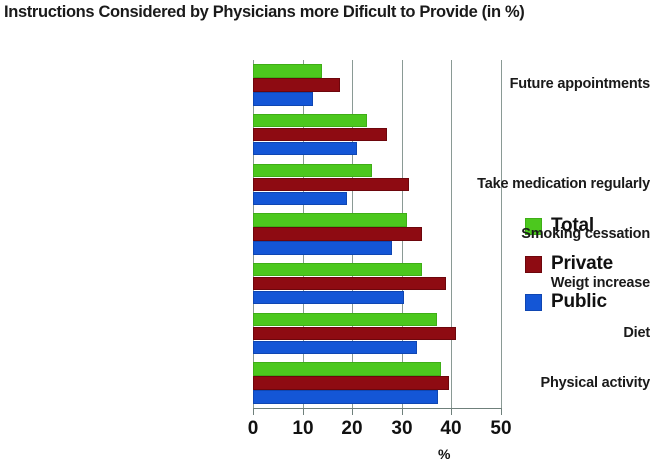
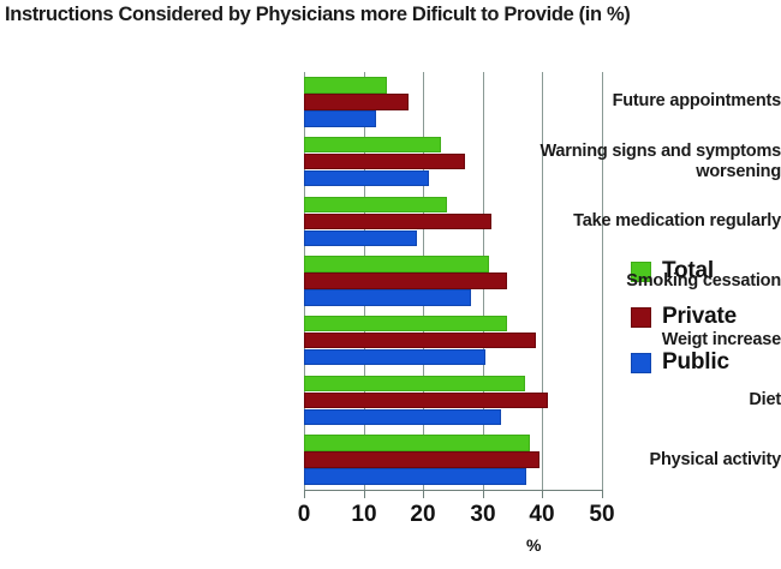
  Instructions Considered by Physicians more Dificult to Provide (in %)
  %
  Total
  Private
  Public
  0
  10
  20
  30
  40
  50
  Future appointments
+ Warning signs and symptoms worsening
  Take medication regularly
  Smoking cessation
  Weigt increase
  Diet
  Physical activity
